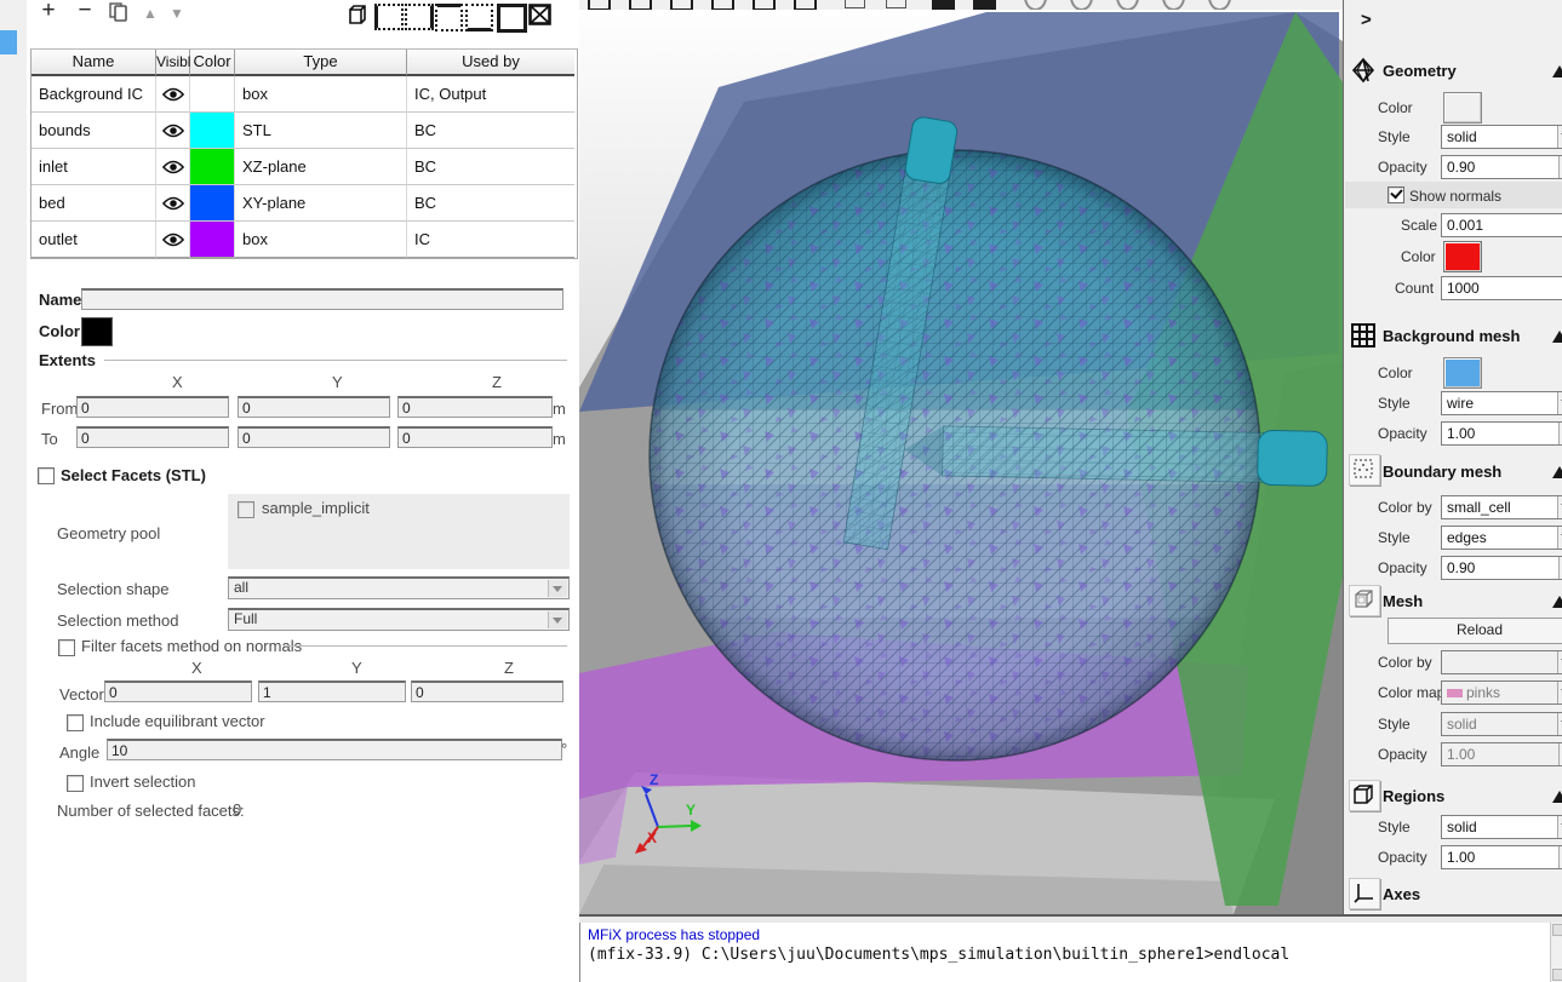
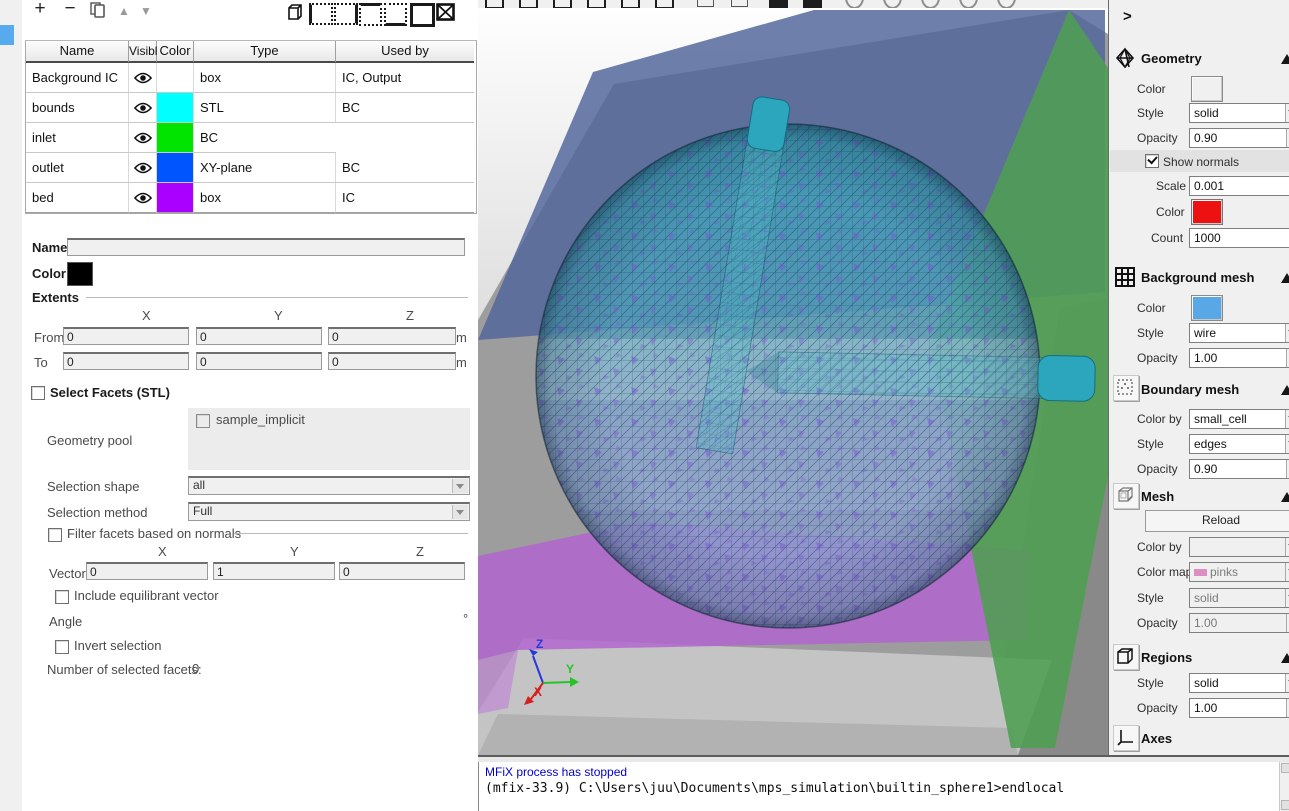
  +
  −
  ▲
  ▼
  Name
  Visib
  Color
  Type
  Used by
  Background IC
  box
  IC, Output
  bounds
  STL
  BC
  inlet
- XZ-plane
  BC
- bed
+ outlet
  XY-plane
  BC
- outlet
+ bed
  box
  IC
  Name
  Color
  Extents
  X
  Y
  Z
  From
  0
  0
  0
  m
  To
  0
  0
  0
  m
  Select Facets (STL)
  sample_implicit
  Geometry pool
  Selection shape
  all
  Selection method
  Full
- Filter facets method on normals
+ Filter facets based on normals
  X
  Y
  Z
  Vector
  0
  1
  0
  Include equilibrant vector
  Angle
- 10
  °
  Invert selection
  Number of selected facets:
  0
  Z
  Y
  X
  >
  Geometry
  Color
  Style
  solid
  Opacity
  0.90
  Show normals
  Scale
  0.001
  Color
  Count
  1000
  Background mesh
  Color
  Style
  wire
  Opacity
  1.00
  Boundary mesh
  Color by
  small_cell
  Style
  edges
  Opacity
  0.90
  Mesh
  Reload
  Color by
  Color ma
  pinks
  Style
  solid
  Opacity
  1.00
  Regions
  Style
  solid
  Opacity
  1.00
  Axes
  MFiX process has stopped
  (mfix-33.9) C:\Users\juu\Documents\mps_simulation\builtin_sphere1>endlocal
